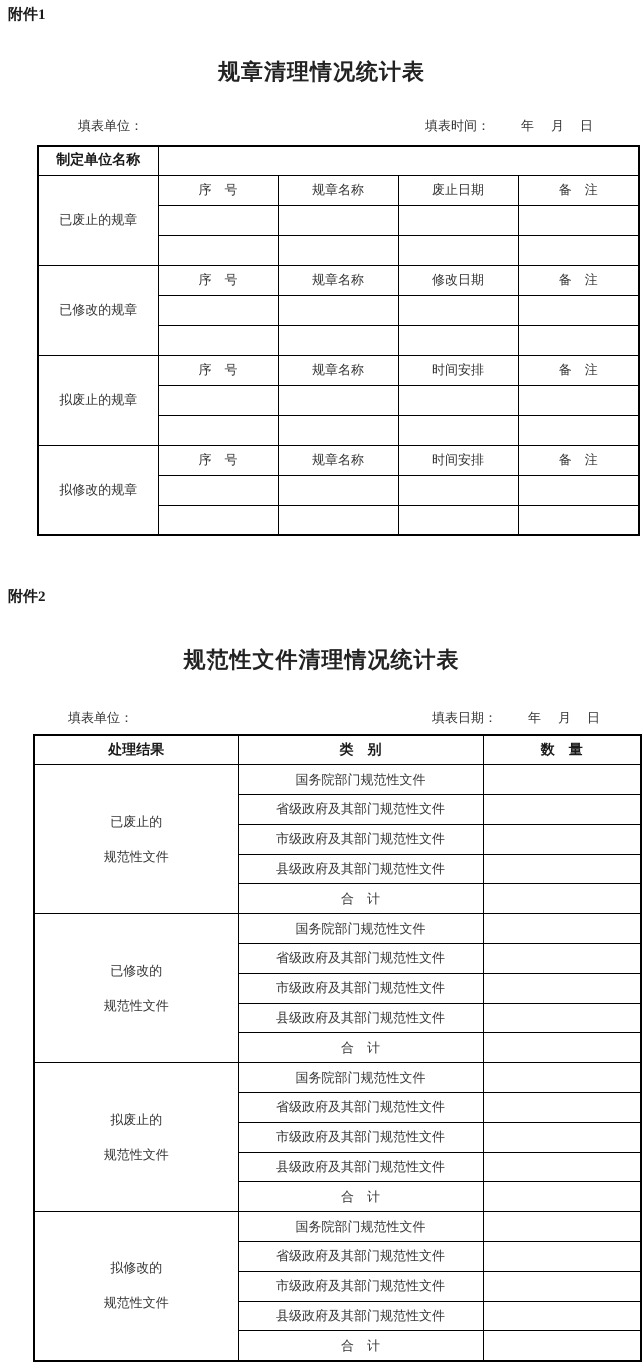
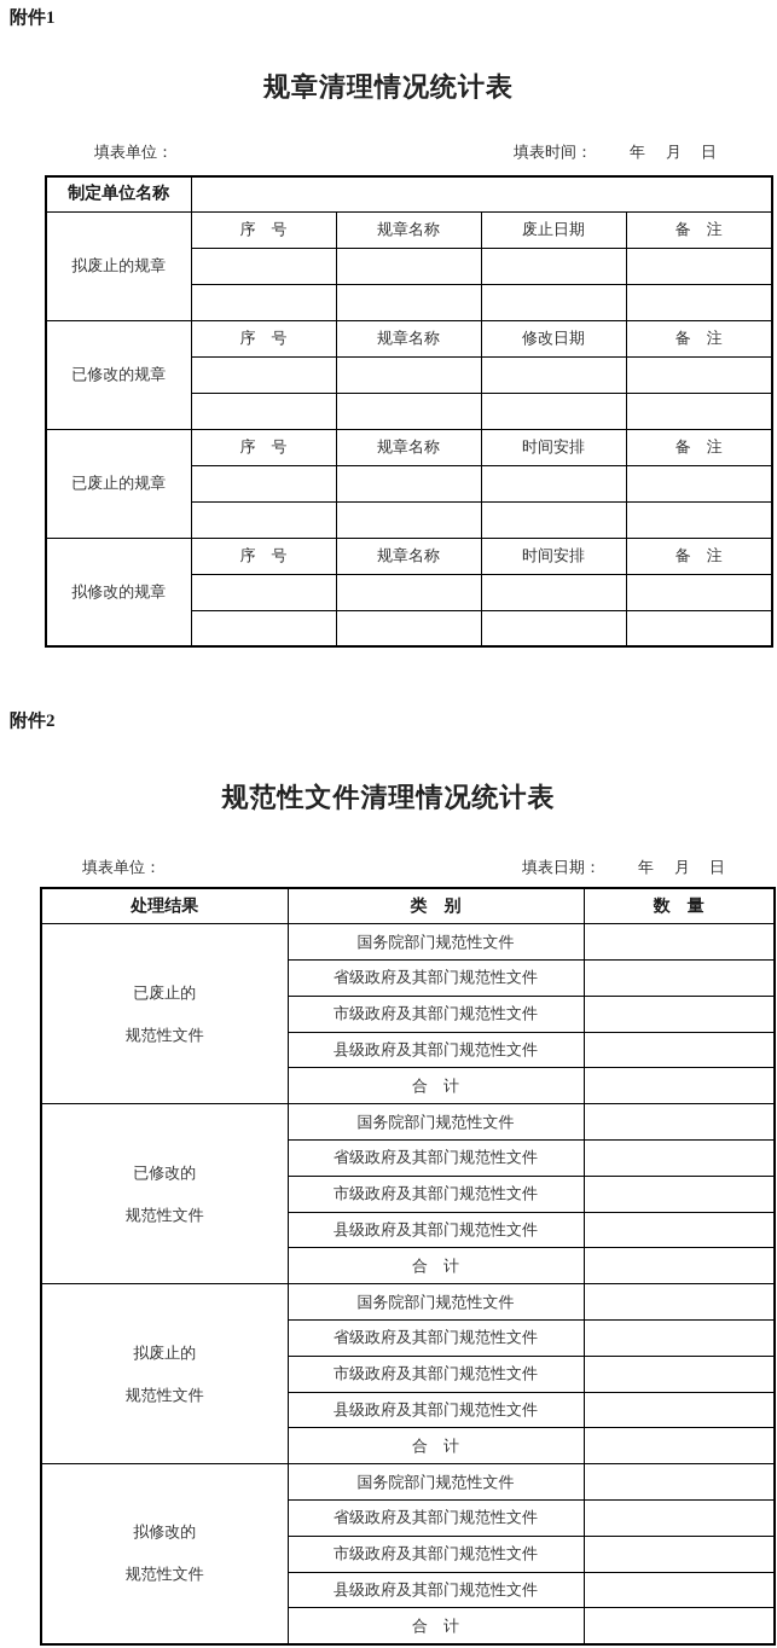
  附件1
  规章清理情况统计表
  填表单位：
  填表时间： 年 月 日
  制定单位名称
- 已废止的规章	序 号	规章名称	废止日期	备 注
+ 拟废止的规章	序 号	规章名称	废止日期	备 注
  已修改的规章	序 号	规章名称	修改日期	备 注
- 拟废止的规章	序 号	规章名称	时间安排	备 注
+ 已废止的规章	序 号	规章名称	时间安排	备 注
  拟修改的规章	序 号	规章名称	时间安排	备 注
  附件2
  规范性文件清理情况统计表
  填表单位：
  填表日期： 年 月 日
  处理结果	类 别	数 量
  已废止的 规范性文件	国务院部门规范性文件
  省级政府及其部门规范性文件
  市级政府及其部门规范性文件
  县级政府及其部门规范性文件
  合 计
  已修改的 规范性文件	国务院部门规范性文件
  省级政府及其部门规范性文件
  市级政府及其部门规范性文件
  县级政府及其部门规范性文件
  合 计
  拟废止的 规范性文件	国务院部门规范性文件
  省级政府及其部门规范性文件
  市级政府及其部门规范性文件
  县级政府及其部门规范性文件
  合 计
  拟修改的 规范性文件	国务院部门规范性文件
  省级政府及其部门规范性文件
  市级政府及其部门规范性文件
  县级政府及其部门规范性文件
  合 计
